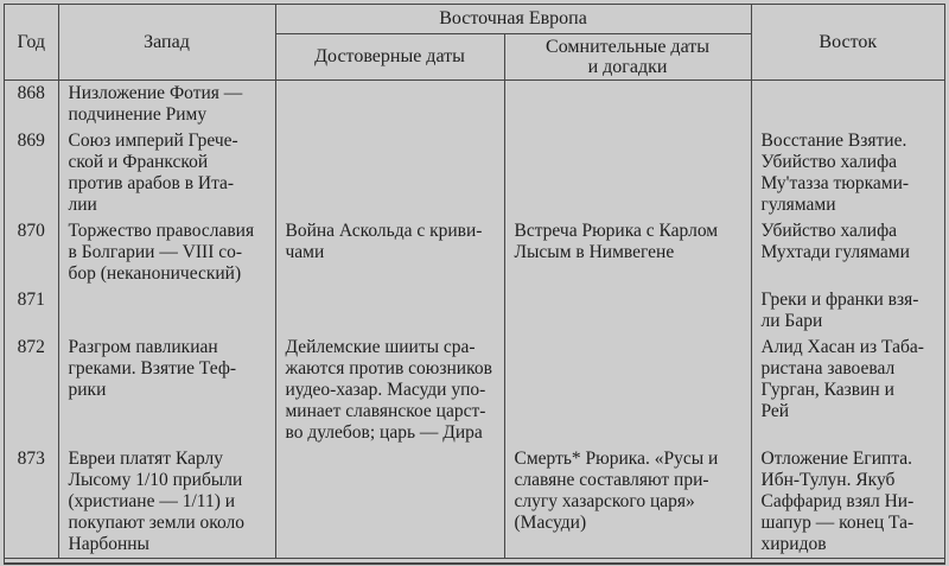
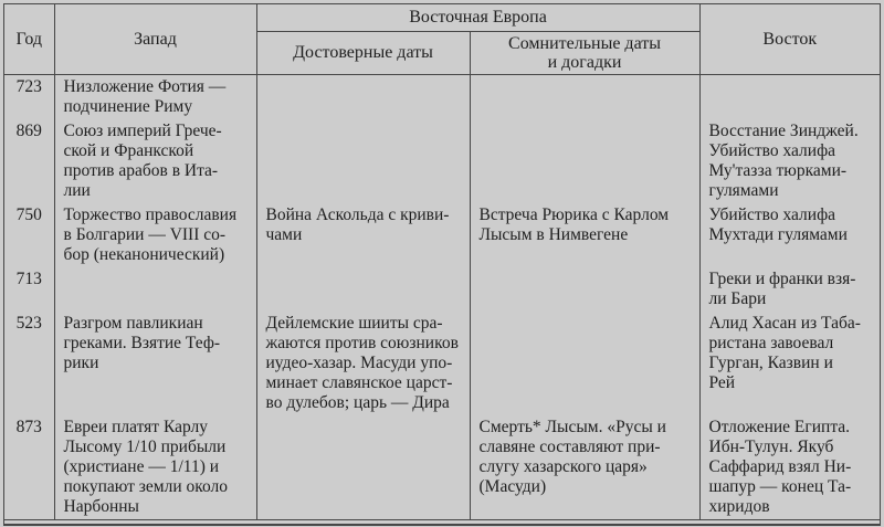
  Год	Запад	Восточная Европа	Восток
  Достоверные даты	Сомнительные даты и догадки
- 868	Низложение Фотия — подчинение Риму
+ 723	Низложение Фотия — подчинение Риму
- 869	Союз империй Грече- ской и Франкской против арабов в Ита- лии			Восстание Взятие. Убийство халифа Му'тазза тюрками- гулямами
+ 869	Союз империй Грече- ской и Франкской против арабов в Ита- лии			Восстание Зинджей. Убийство халифа Му'тазза тюрками- гулямами
- 870	Торжество православия в Болгарии — VIII со- бор (неканонический)	Война Аскольда с криви- чами	Встреча Рюрика с Карлом Лысым в Нимвегене	Убийство халифа Мухтади гулямами
+ 750	Торжество православия в Болгарии — VIII со- бор (неканонический)	Война Аскольда с криви- чами	Встреча Рюрика с Карлом Лысым в Нимвегене	Убийство халифа Мухтади гулямами
- 871				Греки и франки взя- ли Бари
+ 713				Греки и франки взя- ли Бари
- 872	Разгром павликиан греками. Взятие Теф- рики	Дейлемские шииты сра- жаются против союзников иудео-хазар. Масуди упо- минает славянское царст- во дулебов; царь — Дира		Алид Хасан из Таба- ристана завоевал Гурган, Казвин и Рей
+ 523	Разгром павликиан греками. Взятие Теф- рики	Дейлемские шииты сра- жаются против союзников иудео-хазар. Масуди упо- минает славянское царст- во дулебов; царь — Дира		Алид Хасан из Таба- ристана завоевал Гурган, Казвин и Рей
- 873	Евреи платят Карлу Лысому 1/10 прибыли (христиане — 1/11) и покупают земли около Нарбонны		Смерть* Рюрика. «Русы и славяне составляют при- слугу хазарского царя» (Масуди)	Отложение Египта. Ибн-Тулун. Якуб Саффарид взял Ни- шапур — конец Та- хиридов
+ 873	Евреи платят Карлу Лысому 1/10 прибыли (христиане — 1/11) и покупают земли около Нарбонны		Смерть* Лысым. «Русы и славяне составляют при- слугу хазарского царя» (Масуди)	Отложение Египта. Ибн-Тулун. Якуб Саффарид взял Ни- шапур — конец Та- хиридов
